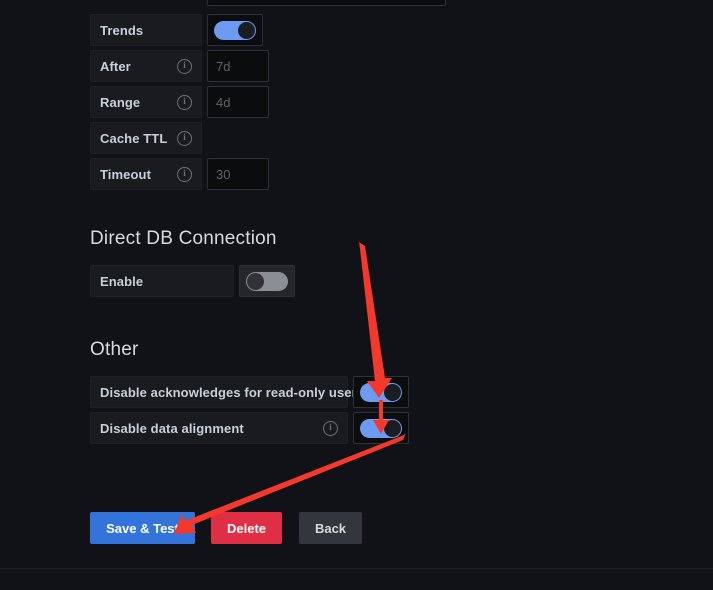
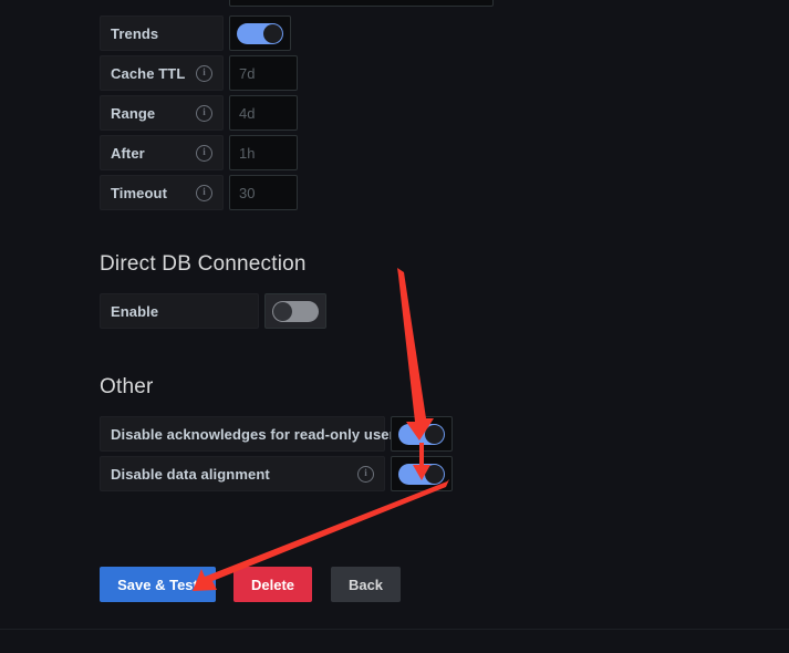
  Trends
- After
+ Cache TTL
  i
  7d
  Range
  i
  4d
- Cache TTL
+ After
  i
+ 1h
  Timeout
  i
  30
  Direct DB Connection
  Enable
  Other
  Disable acknowledges for read-only use
  Disable data alignment
  i
  Save & Tes
  Delete
  Back
